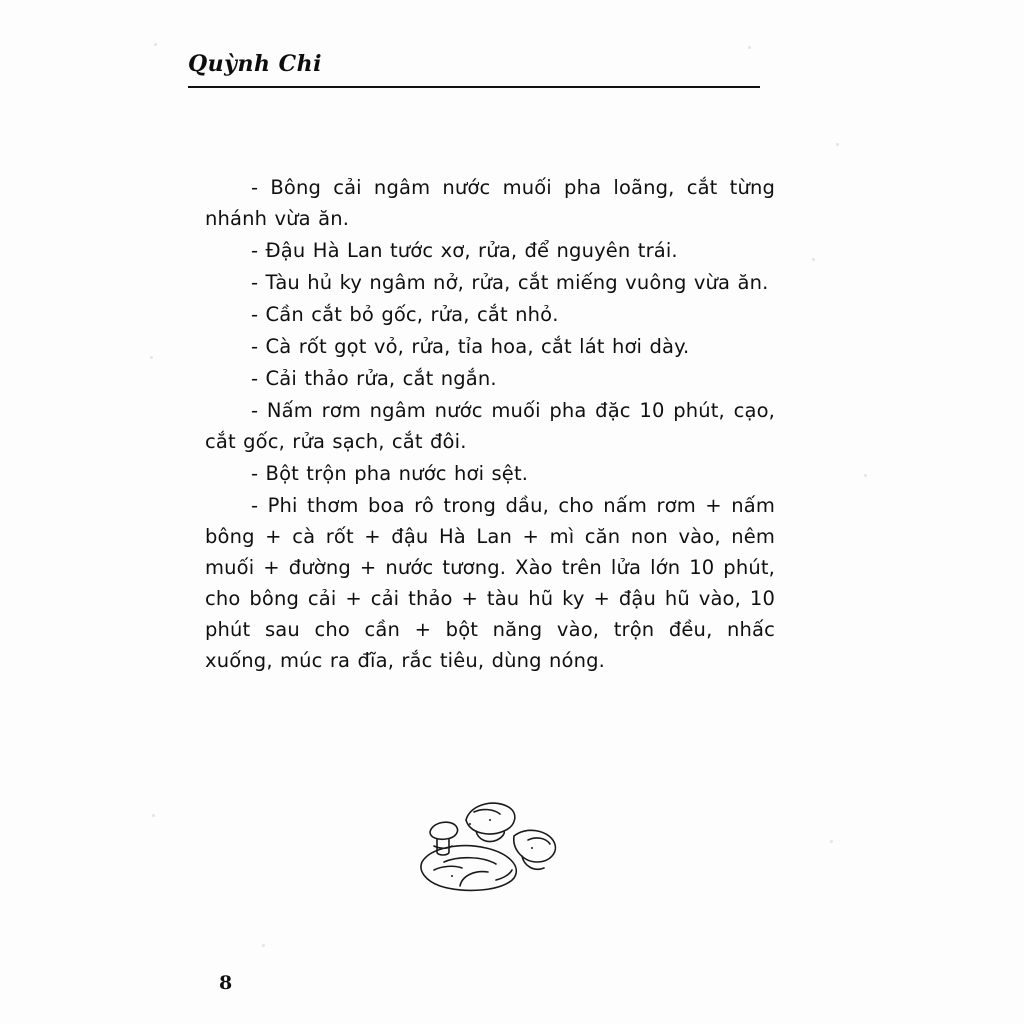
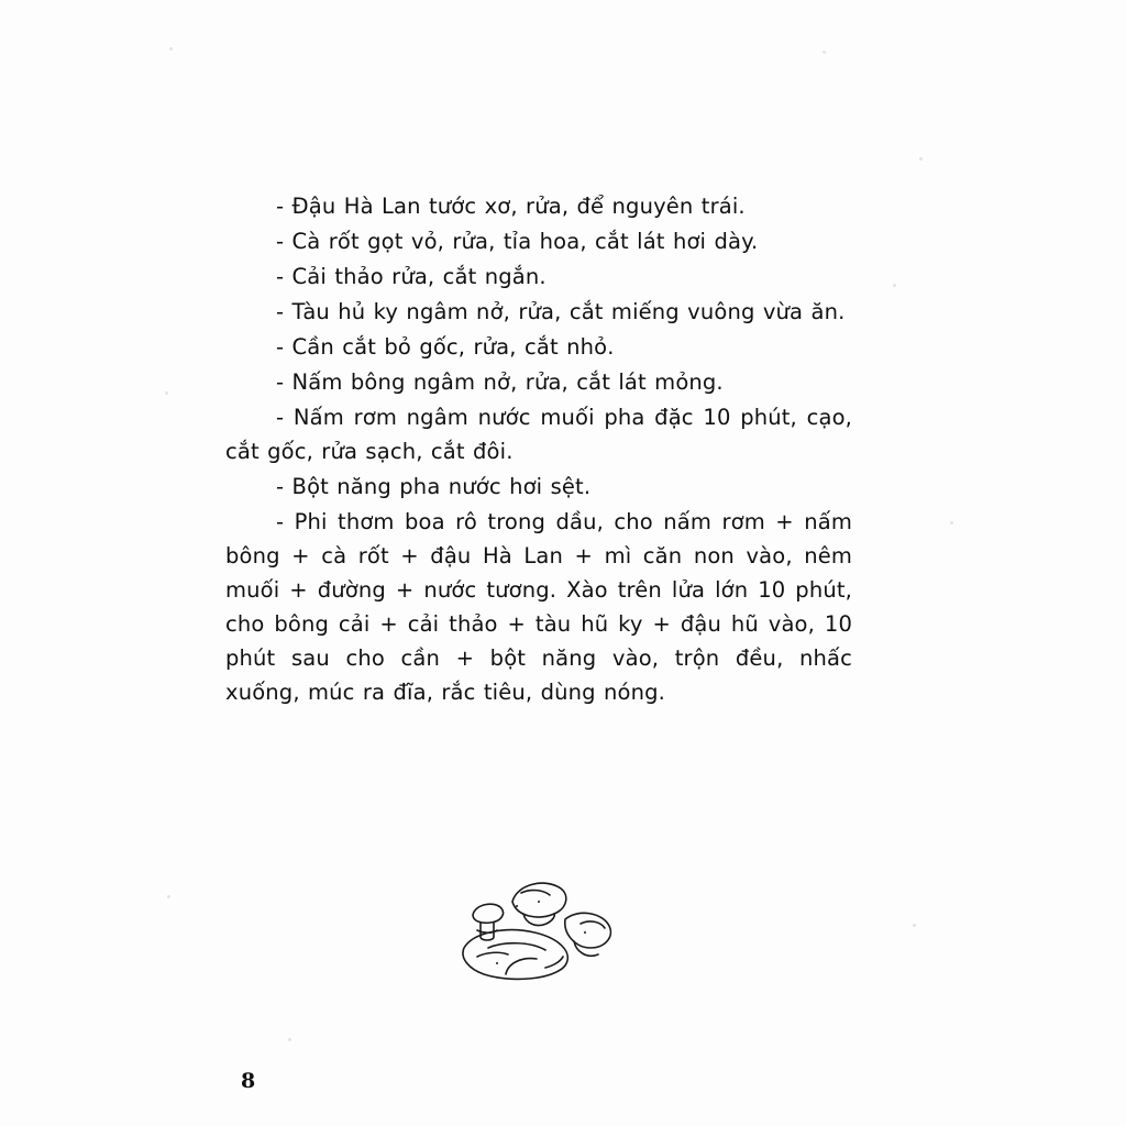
- Quỳnh Chi
- - Bông cải ngâm nước muối pha loãng, cắt từng nhánh vừa ăn.
  - Đậu Hà Lan tước xơ, rửa, để nguyên trái.
- - Tàu hủ ky ngâm nở, rửa, cắt miếng vuông vừa ăn.
+ - Cà rốt gọt vỏ, rửa, tỉa hoa, cắt lát hơi dày.
- - Cần cắt bỏ gốc, rửa, cắt nhỏ.
+ - Cải thảo rửa, cắt ngắn.
- - Cà rốt gọt vỏ, rửa, tỉa hoa, cắt lát hơi dày.
+ - Tàu hủ ky ngâm nở, rửa, cắt miếng vuông vừa ăn.
- - Cải thảo rửa, cắt ngắn.
+ - Cần cắt bỏ gốc, rửa, cắt nhỏ.
+ - Nấm bông ngâm nở, rửa, cắt lát mỏng.
  - Nấm rơm ngâm nước muối pha đặc 10 phút, cạo, cắt gốc, rửa sạch, cắt đôi.
- - Bột trộn pha nước hơi sệt.
+ - Bột năng pha nước hơi sệt.
  - Phi thơm boa rô trong dầu, cho nấm rơm + nấm bông + cà rốt + đậu Hà Lan + mì căn non vào, nêm muối + đường + nước tương. Xào trên lửa lớn 10 phút, cho bông cải + cải thảo + tàu hũ ky + đậu hũ vào, 10 phút sau cho cần + bột năng vào, trộn đều, nhấc xuống, múc ra đĩa, rắc tiêu, dùng nóng.
  8
